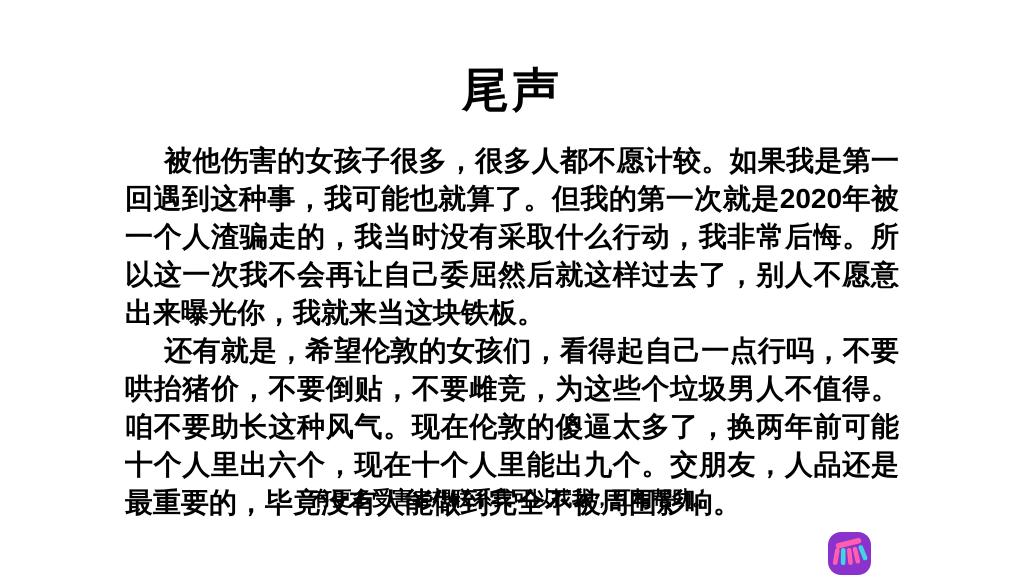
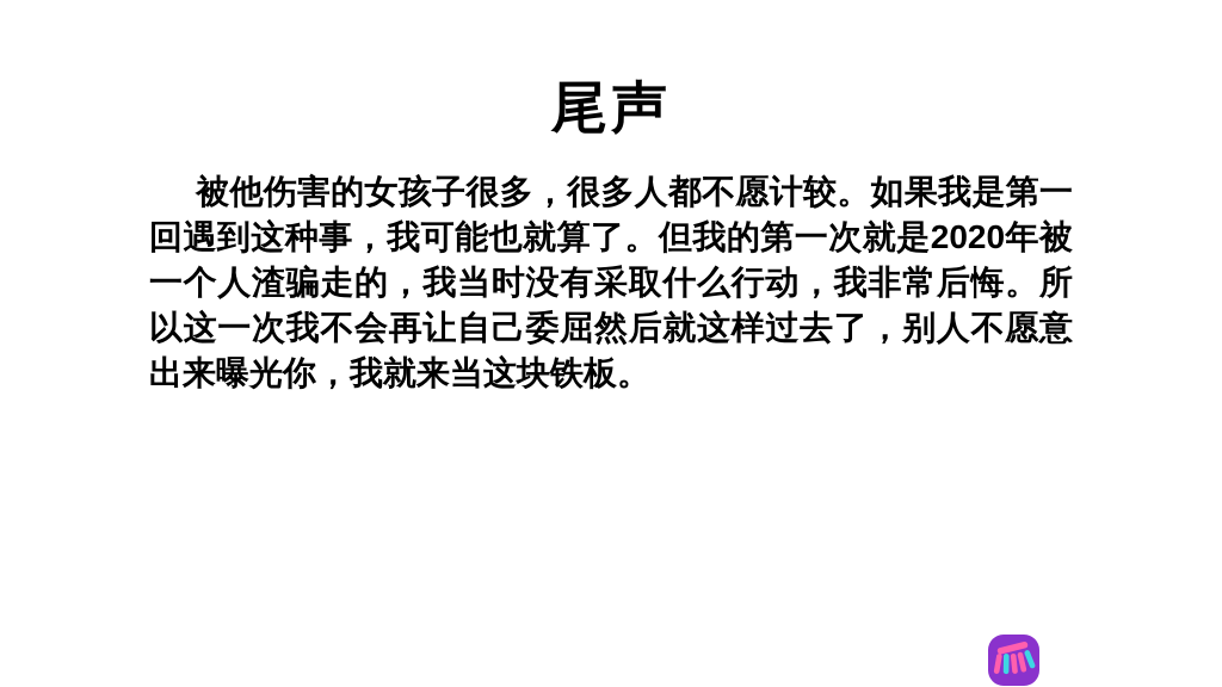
  尾声
  被他伤害的女孩子很多，很多人都不愿计较。如果我是第一回遇到这种事，我可能也就算了。但我的第一次就是2020年被一个人渣骗走的，我当时没有采取什么行动，我非常后悔。所以这一次我不会再让自己委屈然后就这样过去了，别人不愿意出来曝光你，我就来当这块铁板。
- 还有就是，希望伦敦的女孩们，看得起自己一点行吗，不要哄抬猪价，不要倒贴，不要雌竞，为这些个垃圾男人不值得。咱不要助长这种风气。现在伦敦的傻逼太多了，换两年前可能十个人里出六个，现在十个人里能出九个。交朋友，人品还是最重要的，毕竟没有人能做到完全不被周围影响。
- 有更多受害者想联系我可以找我，互相帮助。
